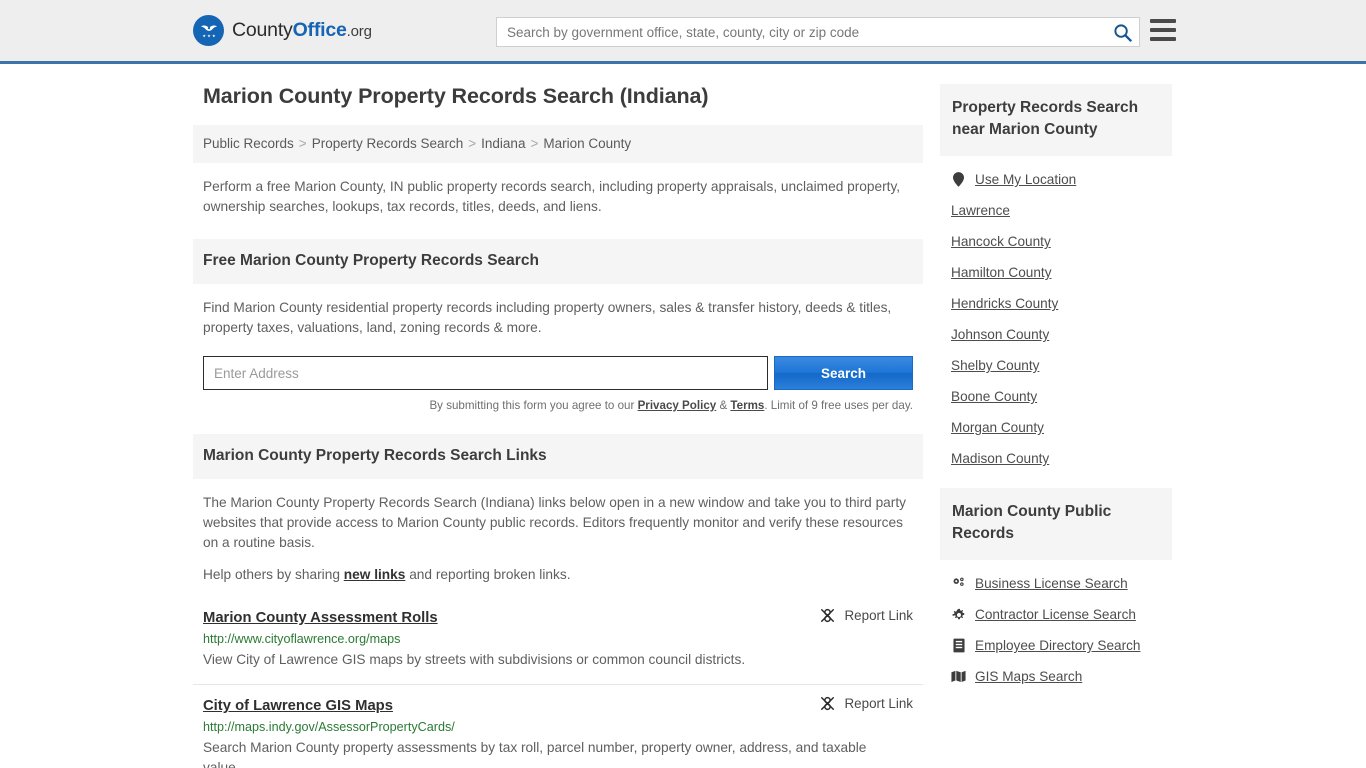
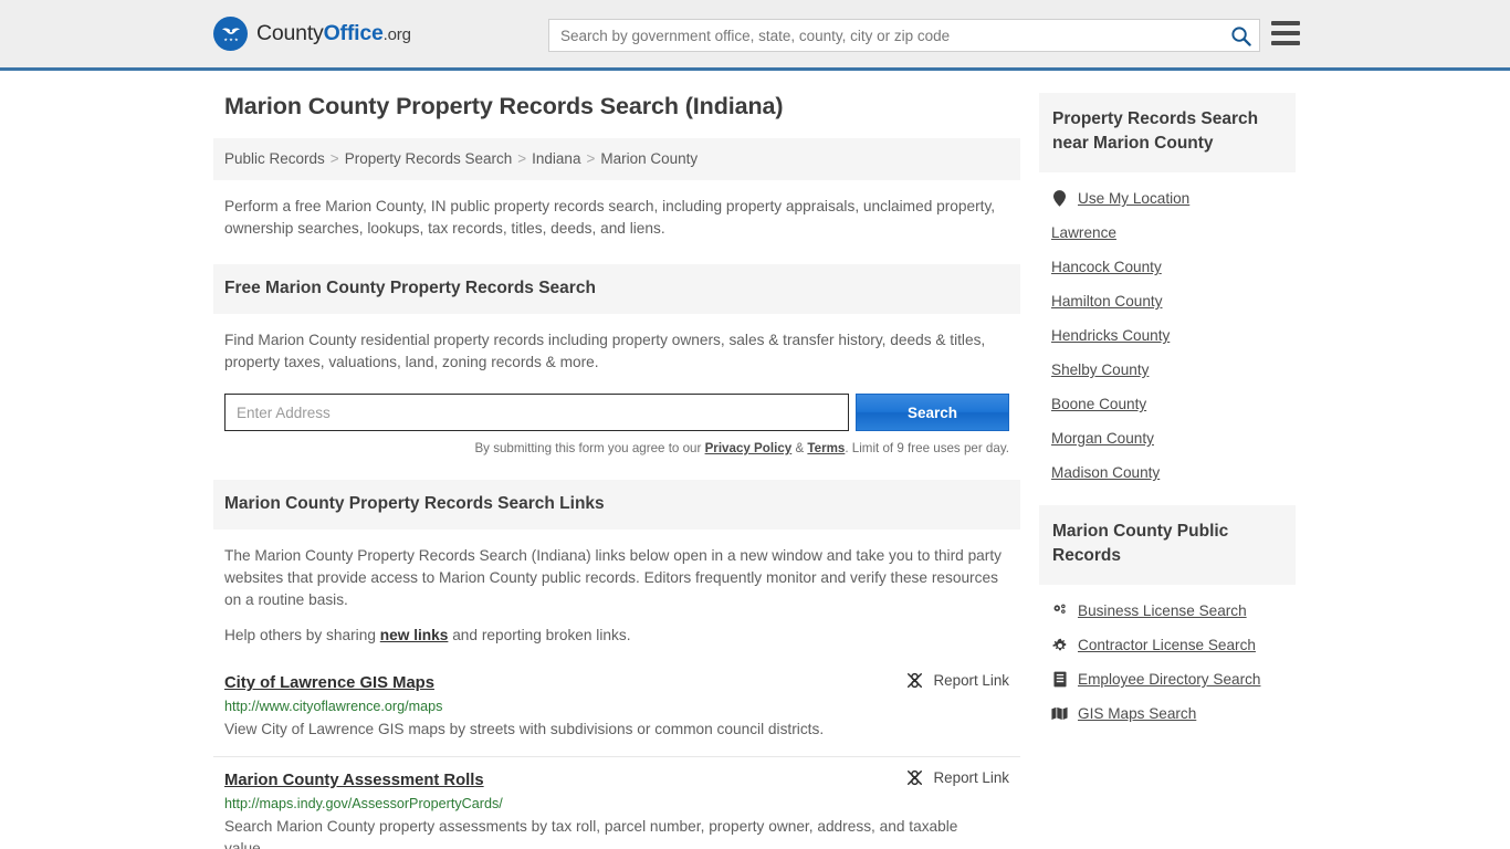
  CountyOffice.org
  Search by government office, state, county, city or zip code
  Marion County Property Records Search (Indiana)
  Public Records > Property Records Search > Indiana > Marion County
  Perform a free Marion County, IN public property records search, including property appraisals, unclaimed property, ownership searches, lookups, tax records, titles, deeds, and liens.
  Free Marion County Property Records Search
  Find Marion County residential property records including property owners, sales & transfer history, deeds & titles, property taxes, valuations, land, zoning records & more.
  Enter Address
  Search
  By submitting this form you agree to our Privacy Policy & Terms. Limit of 9 free uses per day.
  Marion County Property Records Search Links
  The Marion County Property Records Search (Indiana) links below open in a new window and take you to third party websites that provide access to Marion County public records. Editors frequently monitor and verify these resources on a routine basis.
  Help others by sharing new links and reporting broken links.
- Marion County Assessment Rolls
+ City of Lawrence GIS Maps
  http://www.cityoflawrence.org/maps
  View City of Lawrence GIS maps by streets with subdivisions or common council districts.
  Report Link
- City of Lawrence GIS Maps
+ Marion County Assessment Rolls
  http://maps.indy.gov/AssessorPropertyCards/
  Search Marion County property assessments by tax roll, parcel number, property owner, address, and taxable
  Report Link
  Property Records Search near Marion County
  Use My Location
  Lawrence
  Hancock County
  Hamilton County
  Hendricks County
- Johnson County
  Shelby County
  Boone County
  Morgan County
  Madison County
  Marion County Public Records
  Business License Search
  Contractor License Search
  Employee Directory Search
  GIS Maps Search
